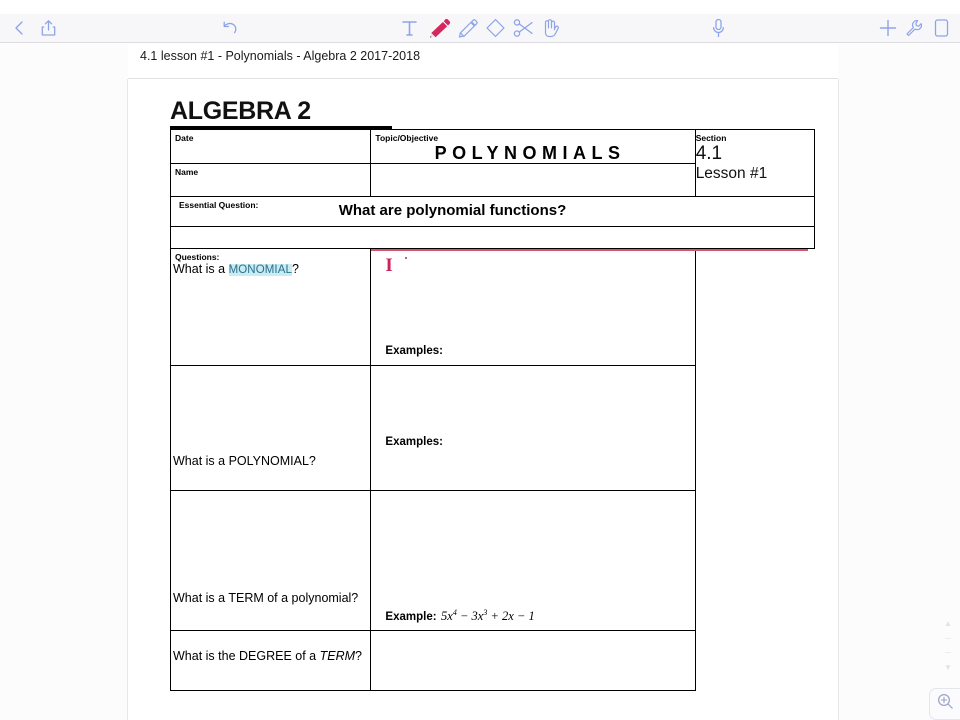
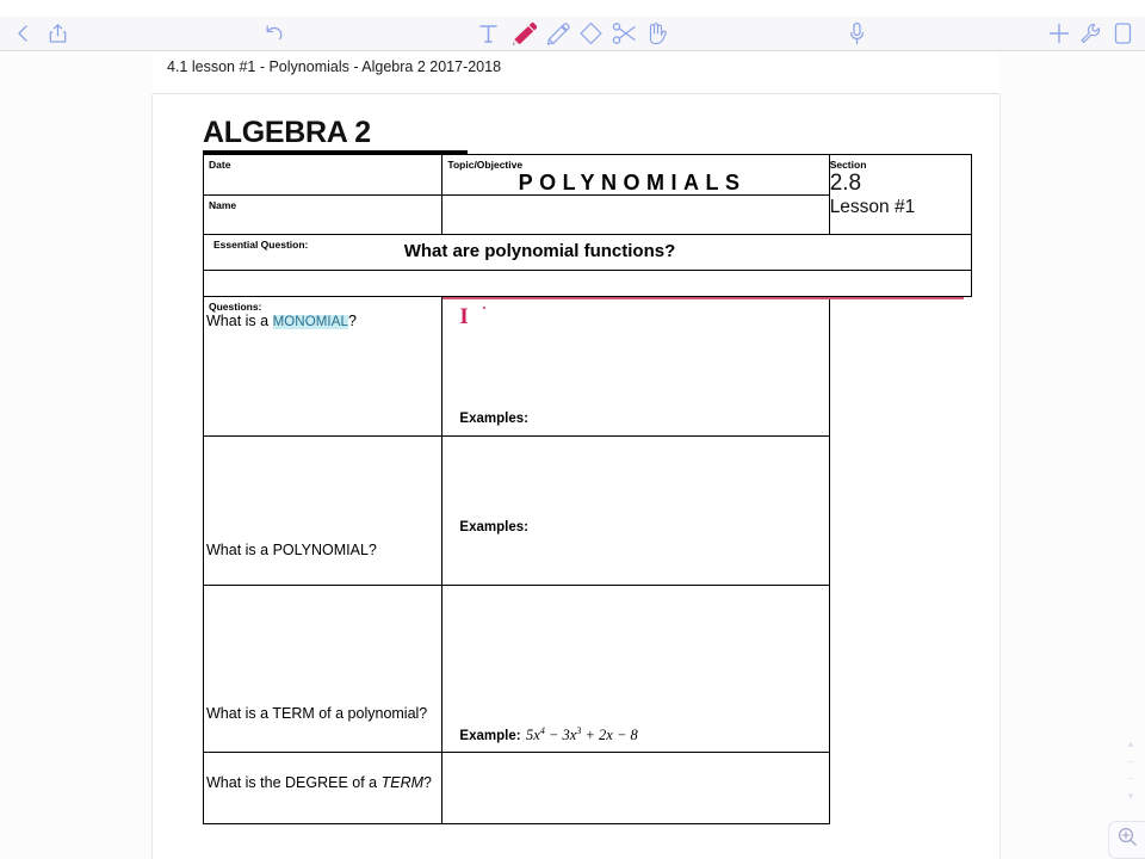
  4.1 lesson #1 - Polynomials - Algebra 2 2017-2018
  ALGEBRA 2
- Date	Topic/Objective POLYNOMIALS	Section 4.1 Lesson #1
+ Date	Topic/Objective POLYNOMIALS	Section 2.8 Lesson #1
  Name
  Essential Question: What are polynomial functions?
  Questions: What is a MONOMIAL?	I Examples:
  What is a POLYNOMIAL?	Examples:
- What is a TERM of a polynomial?	Example: 5x4 − 3x3 + 2x − 1
+ What is a TERM of a polynomial?	Example: 5x4 − 3x3 + 2x − 8
  What is the DEGREE of a TERM?
  ▲
  ▼
